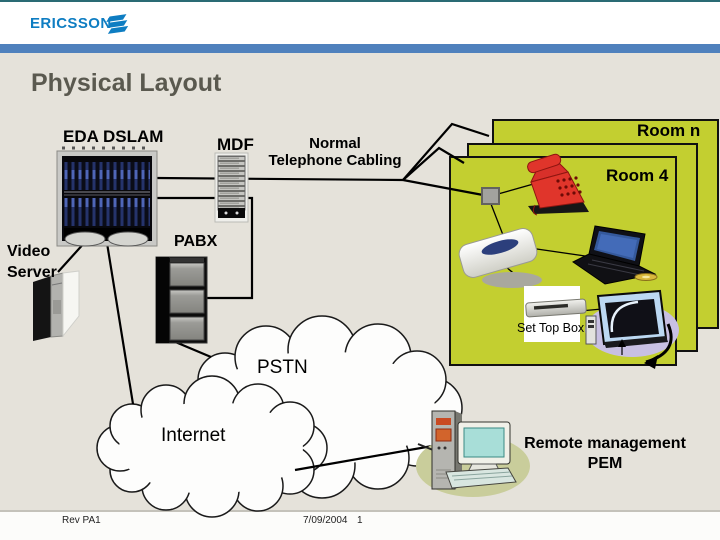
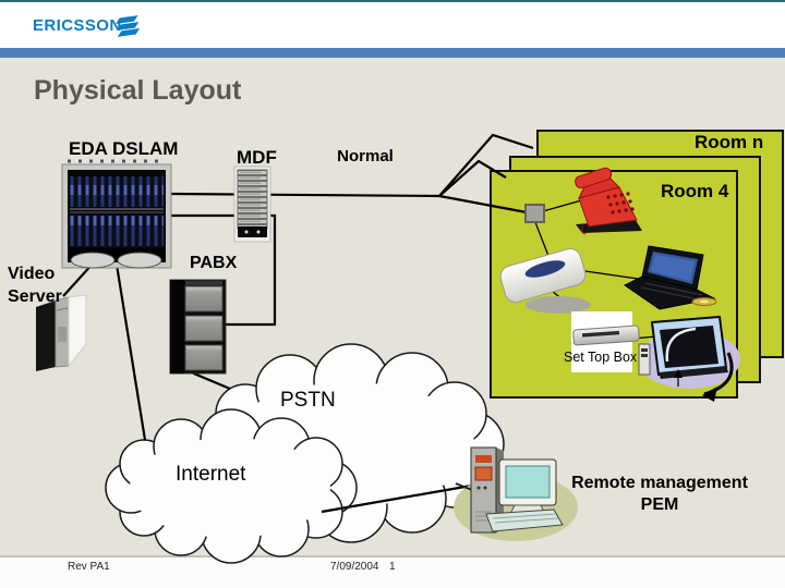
  ERICSSON
  Rev PA1
  7/09/2004
  1
  Physical Layout
  EDA DSLAM
  MDF
  Normal
- Telephone Cabling
  Room n
  Room 4
  PABX
  Video
  Server
  PSTN
  Internet
  Set Top Box
  Remote management
  PEM
